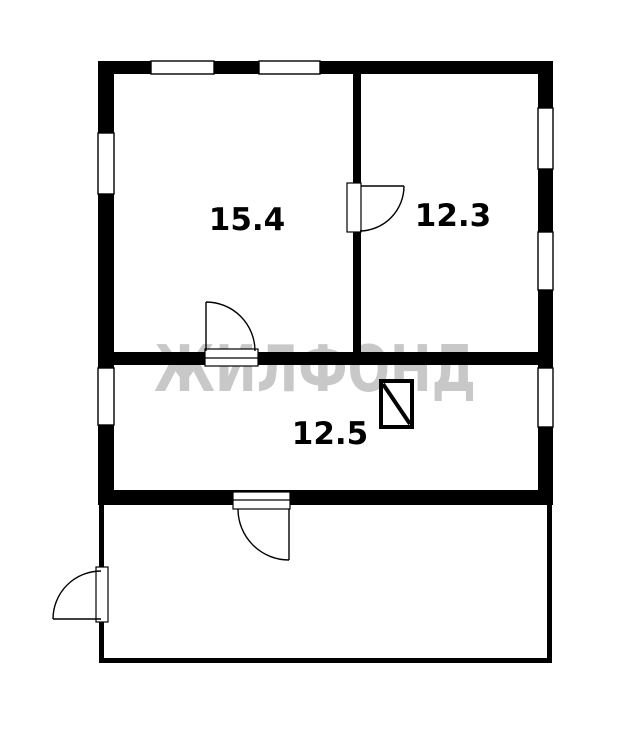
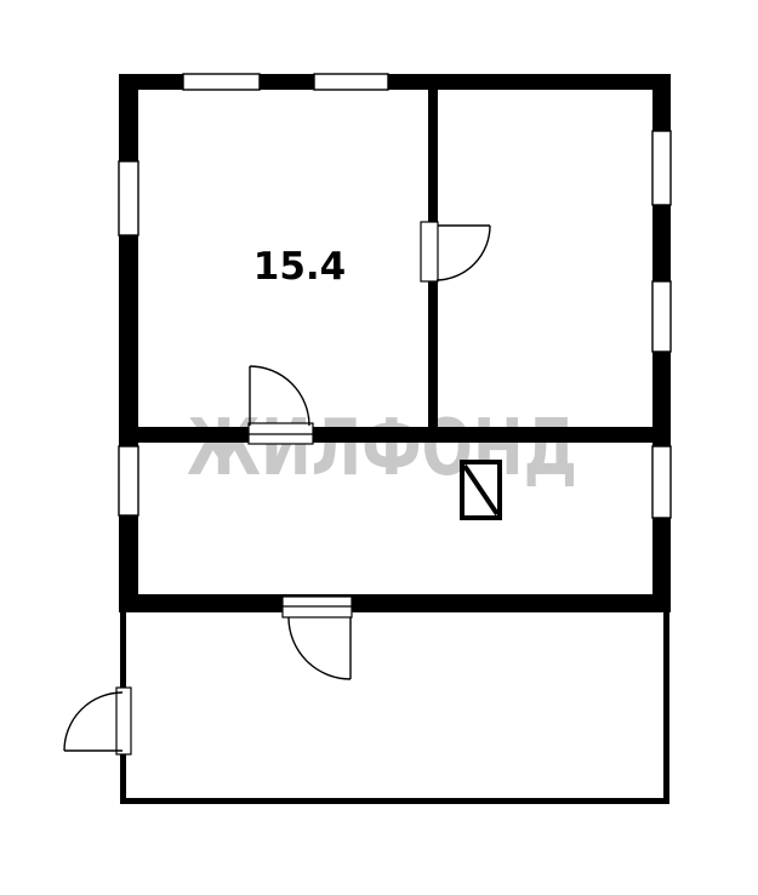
  ЖИЛФОНД
  15.4
- 12.3
- 12.5
